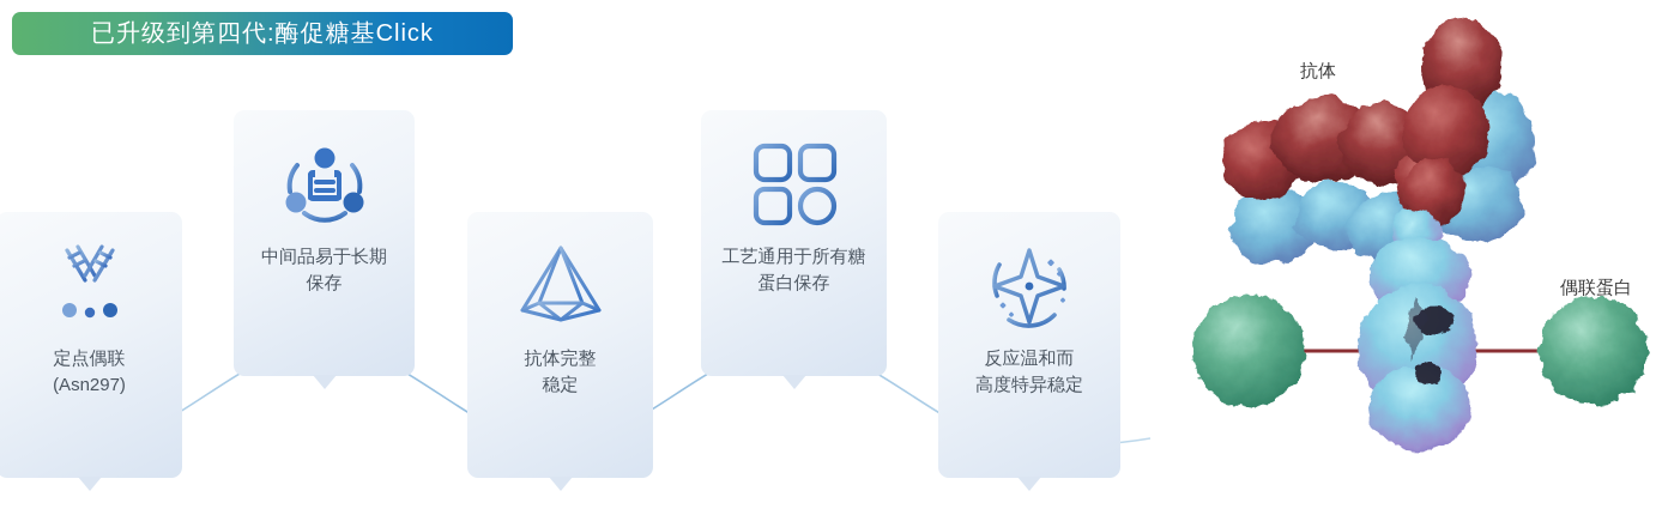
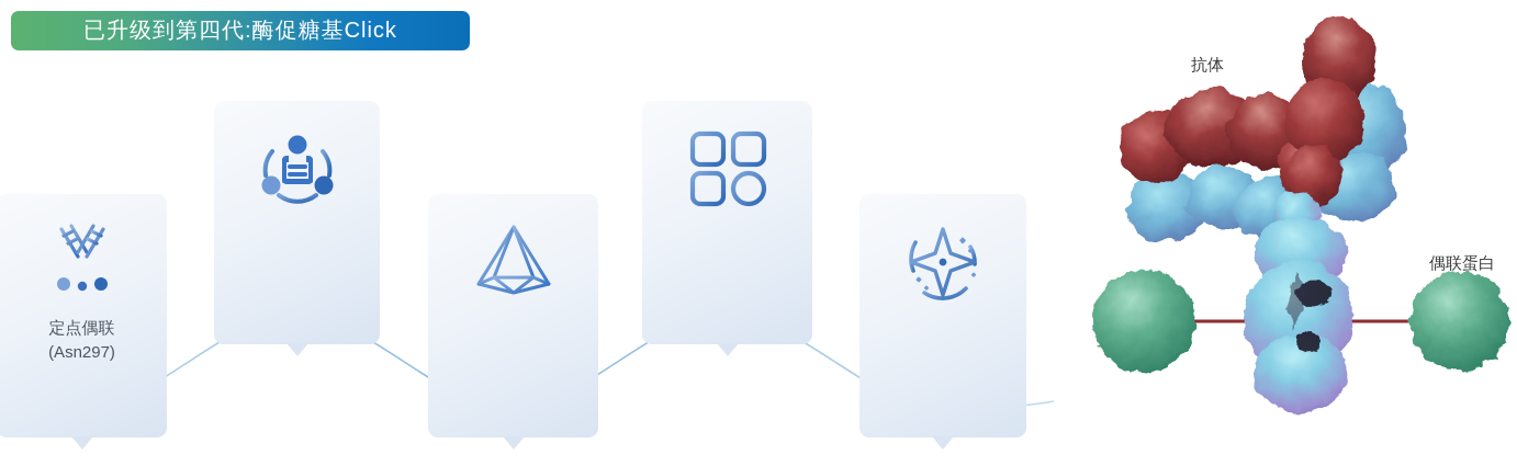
  已升级到第四代:酶促糖基Click
  定点偶联
  (Asn297)
- 中间品易于长期
- 保存
- 抗体完整
- 稳定
- 工艺通用于所有糖
- 蛋白保存
- 反应温和而
- 高度特异稳定
  抗体
  偶联蛋白
